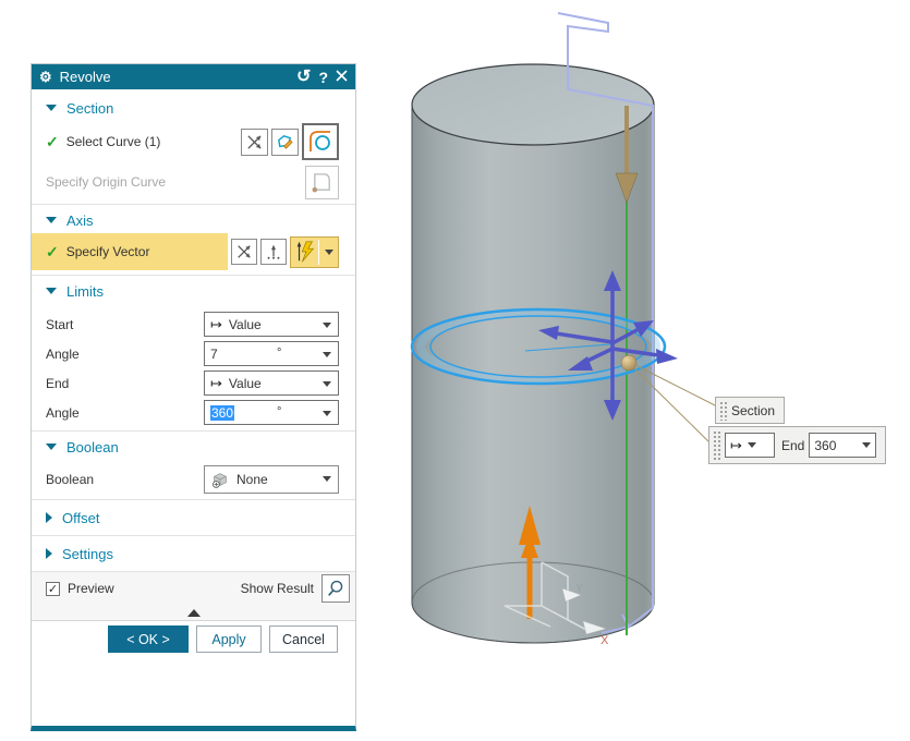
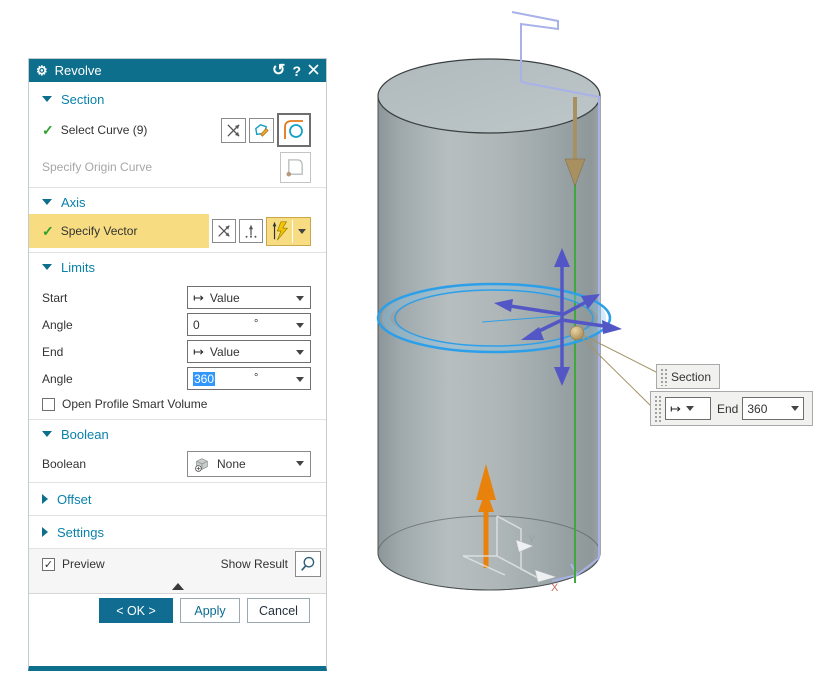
  Y
  X
  Section
  ↦
  End
  360
  ⚙
  Revolve
  ↺
  ?
  Section
  ✓
- Select Curve (1)
+ Select Curve (9)
  Specify Origin Curve
  Axis
  ✓
  Specify Vector
  Limits
  Start
  ↦
  Value
  Angle
- 7
+ 0
  °
  End
  ↦
  Value
  Angle
  360
  °
+ Open Profile Smart Volume
  Boolean
  Boolean
  None
  Offset
  Settings
  ✓
  Preview
  Show Result
  < OK >
  Apply
  Cancel
